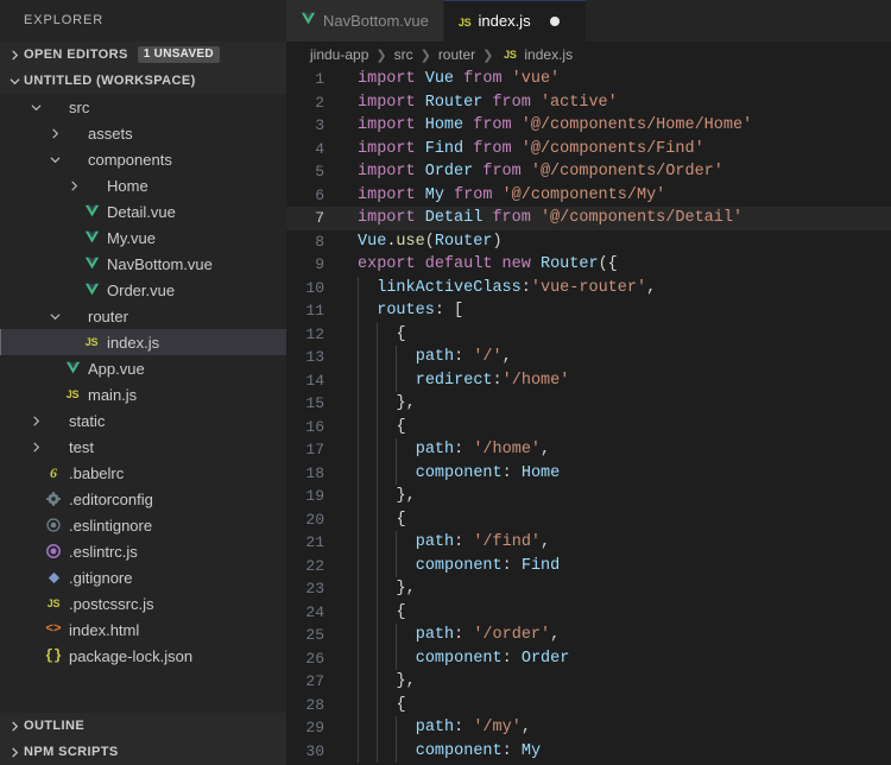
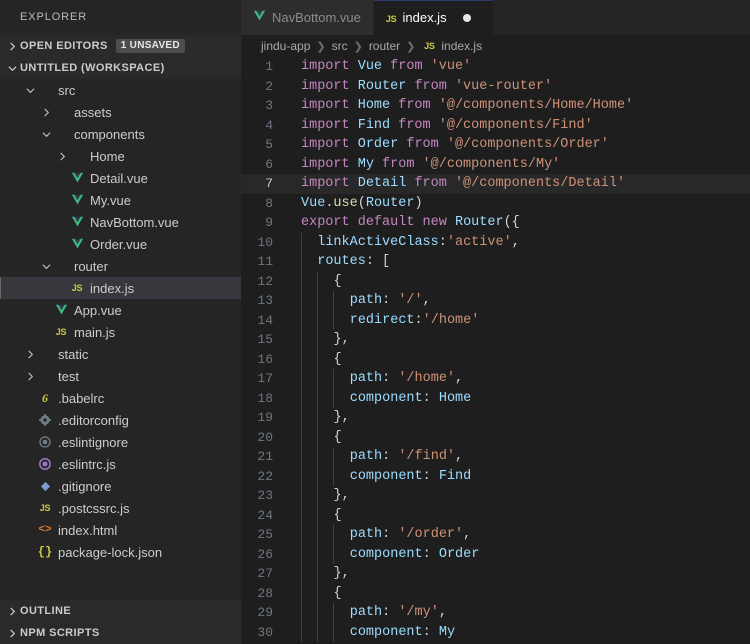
  EXPLORER
  OPEN EDITORS
  1 UNSAVED
  UNTITLED (WORKSPACE)
  src
  assets
  components
  Home
  Detail.vue
  My.vue
  NavBottom.vue
  Order.vue
  router
  JS
  index.js
  App.vue
  JS
  main.js
  static
  test
  6
  .babelrc
  .editorconfig
  .eslintignore
  .eslintrc.js
  .gitignore
  JS
  .postcssrc.js
  <>
  index.html
  {}
  package-lock.json
  OUTLINE
  NPM SCRIPTS
  NavBottom.vue
  JS
  index.js
  jindu-app
  ❯
  src
  ❯
  router
  ❯
  JS
  index.js
  1
  import Vue from 'vue'
  2
- import Router from 'active'
+ import Router from 'vue-router'
  3
  import Home from '@/components/Home/Home'
  4
  import Find from '@/components/Find'
  5
  import Order from '@/components/Order'
  6
  import My from '@/components/My'
  7
  import Detail from '@/components/Detail'
  8
  Vue.use(Router)
  9
  export default new Router({
  10
- linkActiveClass:'vue-router',
+ linkActiveClass:'active',
  11
  routes: [
  12
  {
  13
  path: '/',
  14
  redirect:'/home'
  15
  },
  16
  {
  17
  path: '/home',
  18
  component: Home
  19
  },
  20
  {
  21
  path: '/find',
  22
  component: Find
  23
  },
  24
  {
  25
  path: '/order',
  26
  component: Order
  27
  },
  28
  {
  29
  path: '/my',
  30
  component: My
